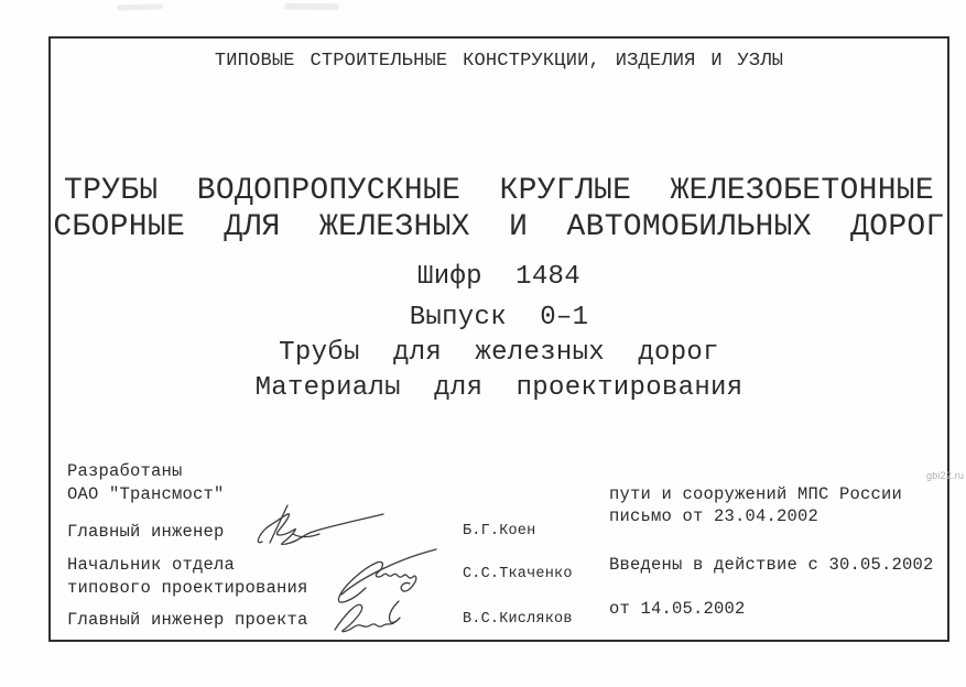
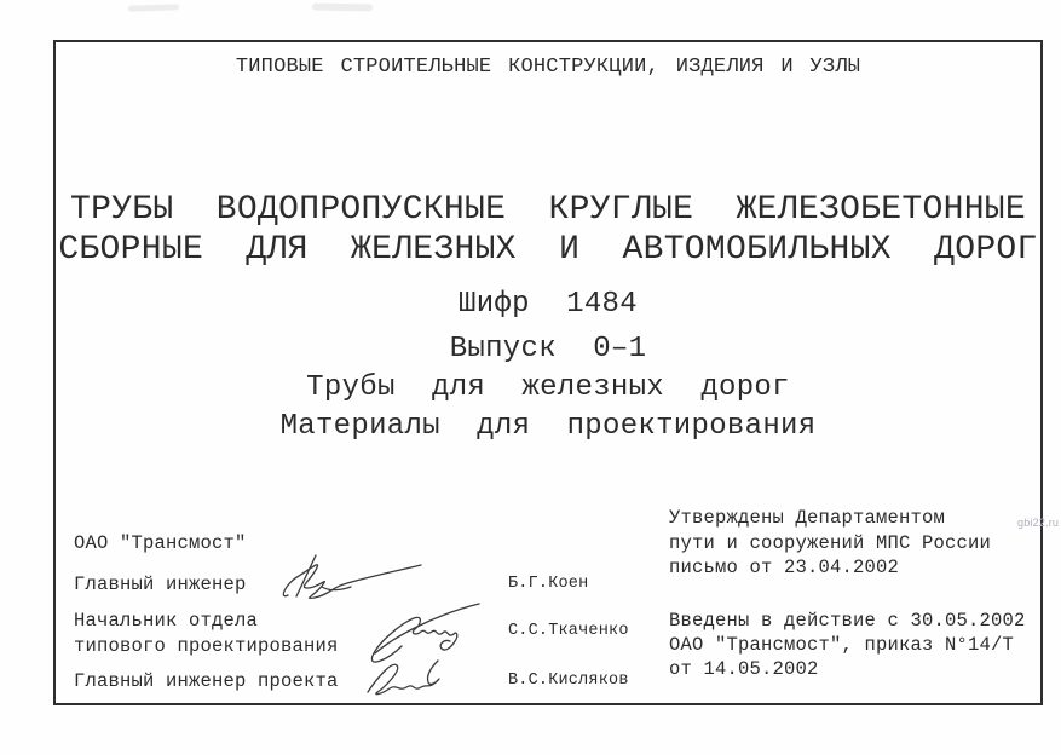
  ТИПОВЫЕ СТРОИТЕЛЬНЫЕ КОНСТРУКЦИИ, ИЗДЕЛИЯ И УЗЛЫ
  ТРУБЫ ВОДОПРОПУСКНЫЕ КРУГЛЫЕ ЖЕЛЕЗОБЕТОННЫЕ
  СБОРНЫЕ ДЛЯ ЖЕЛЕЗНЫХ И АВТОМОБИЛЬНЫХ ДОРОГ
  Шифр 1484
  Выпуск 0–1
  Трубы для железных дорог
  Материалы для проектирования
- Разработаны
  ОАО "Трансмост"
  Главный инженер
  Начальник отдела
  типового проектирования
  Главный инженер проекта
  Б.Г.Коен
  С.С.Ткаченко
  В.С.Кисляков
+ Утверждены Департаментом
  пути и сооружений МПС России
  письмо от 23.04.2002
  Введены в действие с 30.05.2002
+ ОАО "Трансмост", приказ N°14/Т
  от 14.05.2002
  gbi22.ru
